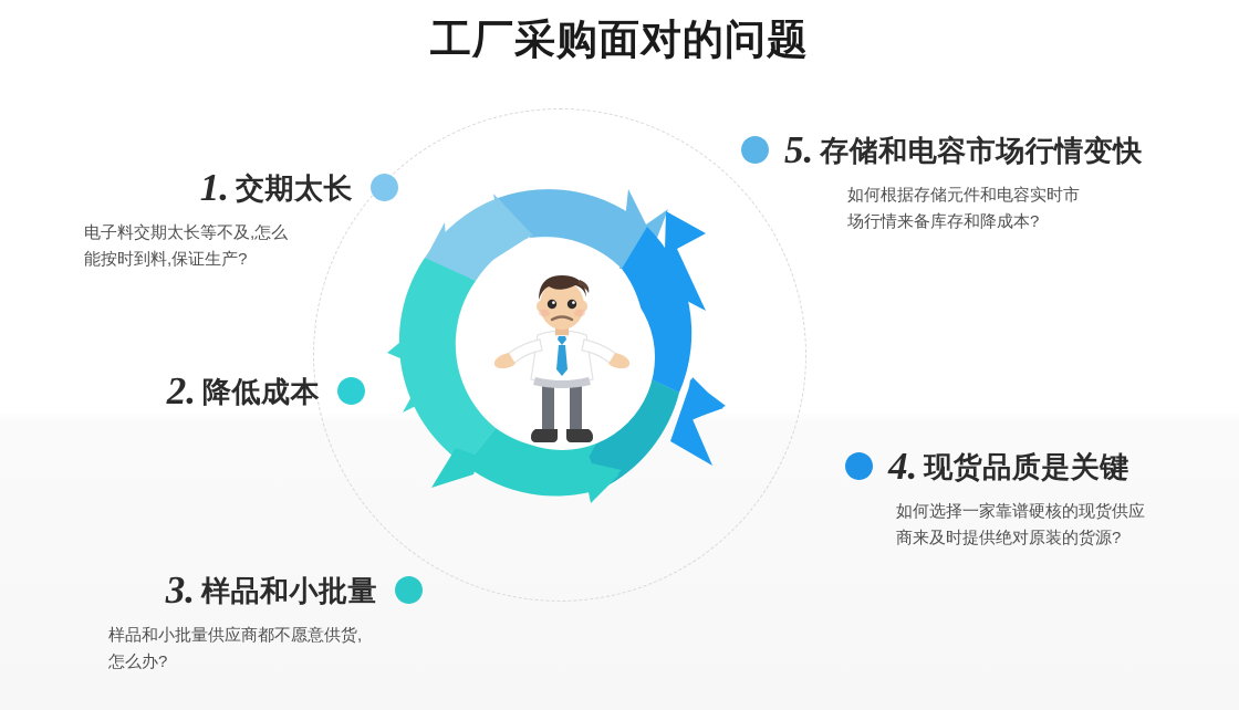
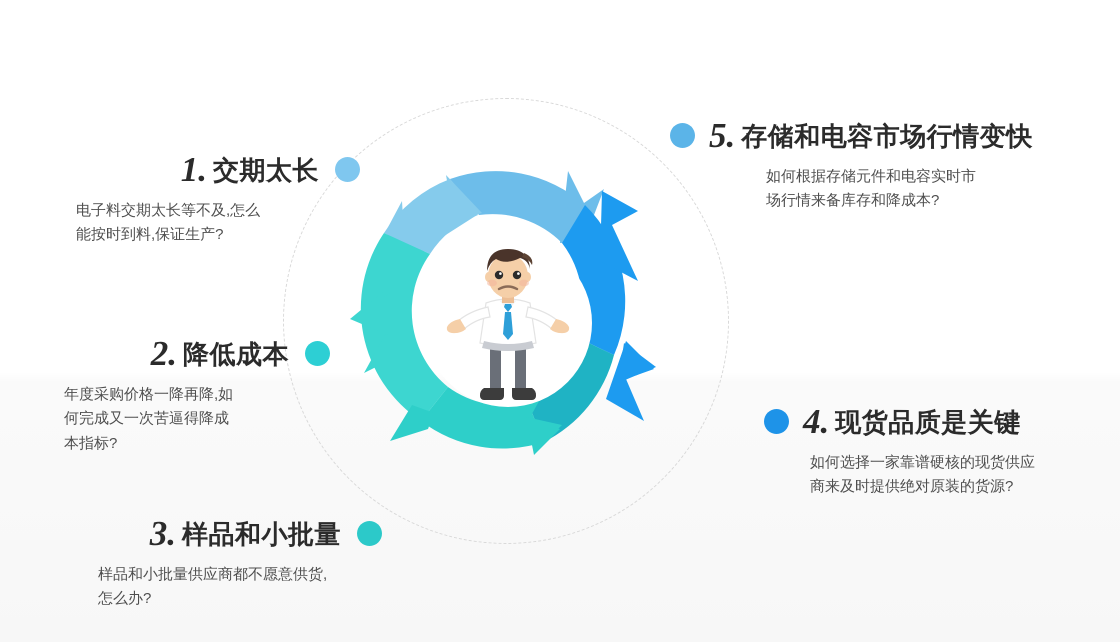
- 工厂采购面对的问题
  1.
  交期太长
  电子料交期太长等不及,怎么
  能按时到料,保证生产?
  2.
  降低成本
+ 年度采购价格一降再降,如
+ 何完成又一次苦逼得降成
+ 本指标?
  3.
  样品和小批量
  样品和小批量供应商都不愿意供货,
  怎么办?
  4.
  现货品质是关键
  如何选择一家靠谱硬核的现货供应
  商来及时提供绝对原装的货源?
  5.
  存储和电容市场行情变快
  如何根据存储元件和电容实时市
  场行情来备库存和降成本?
